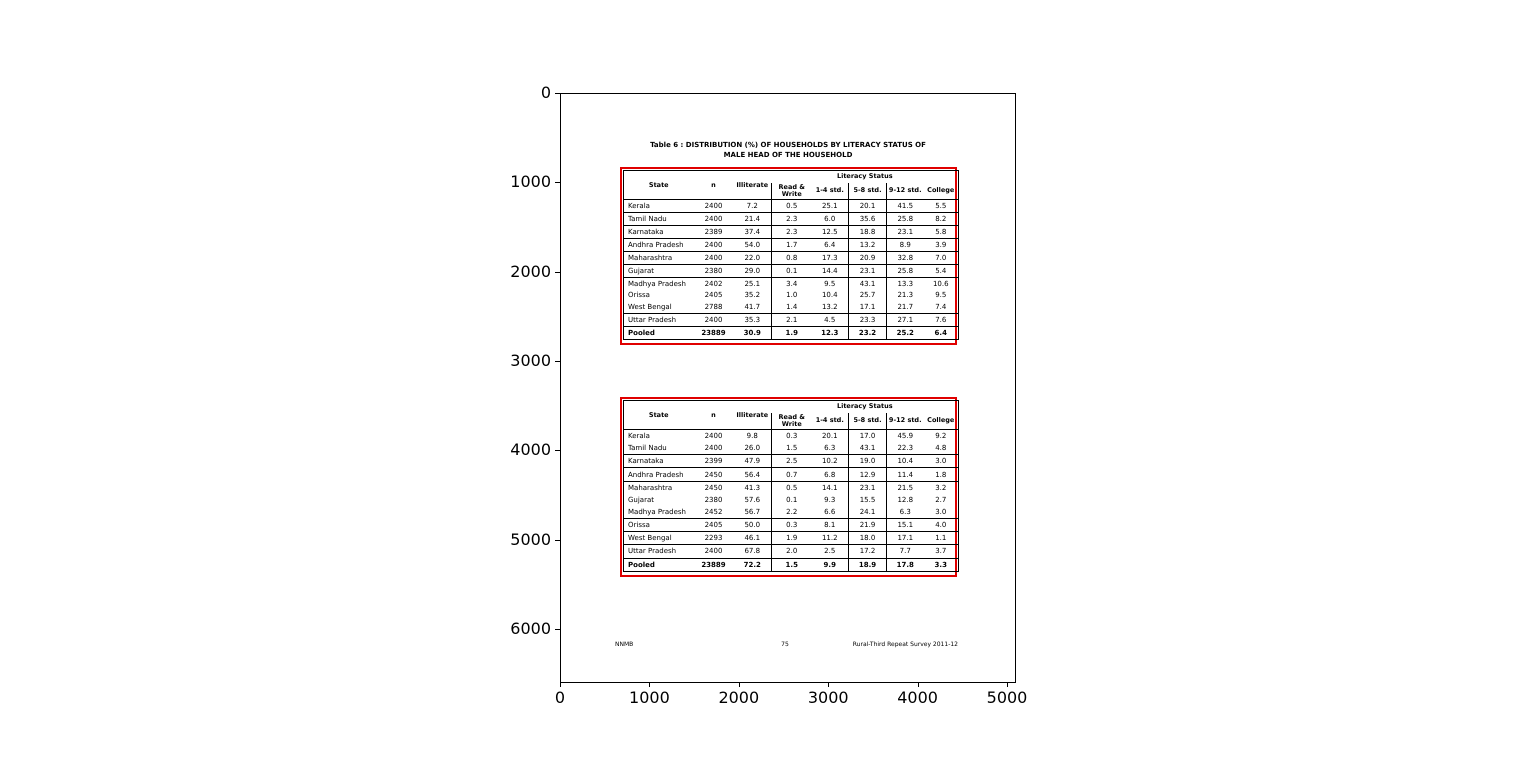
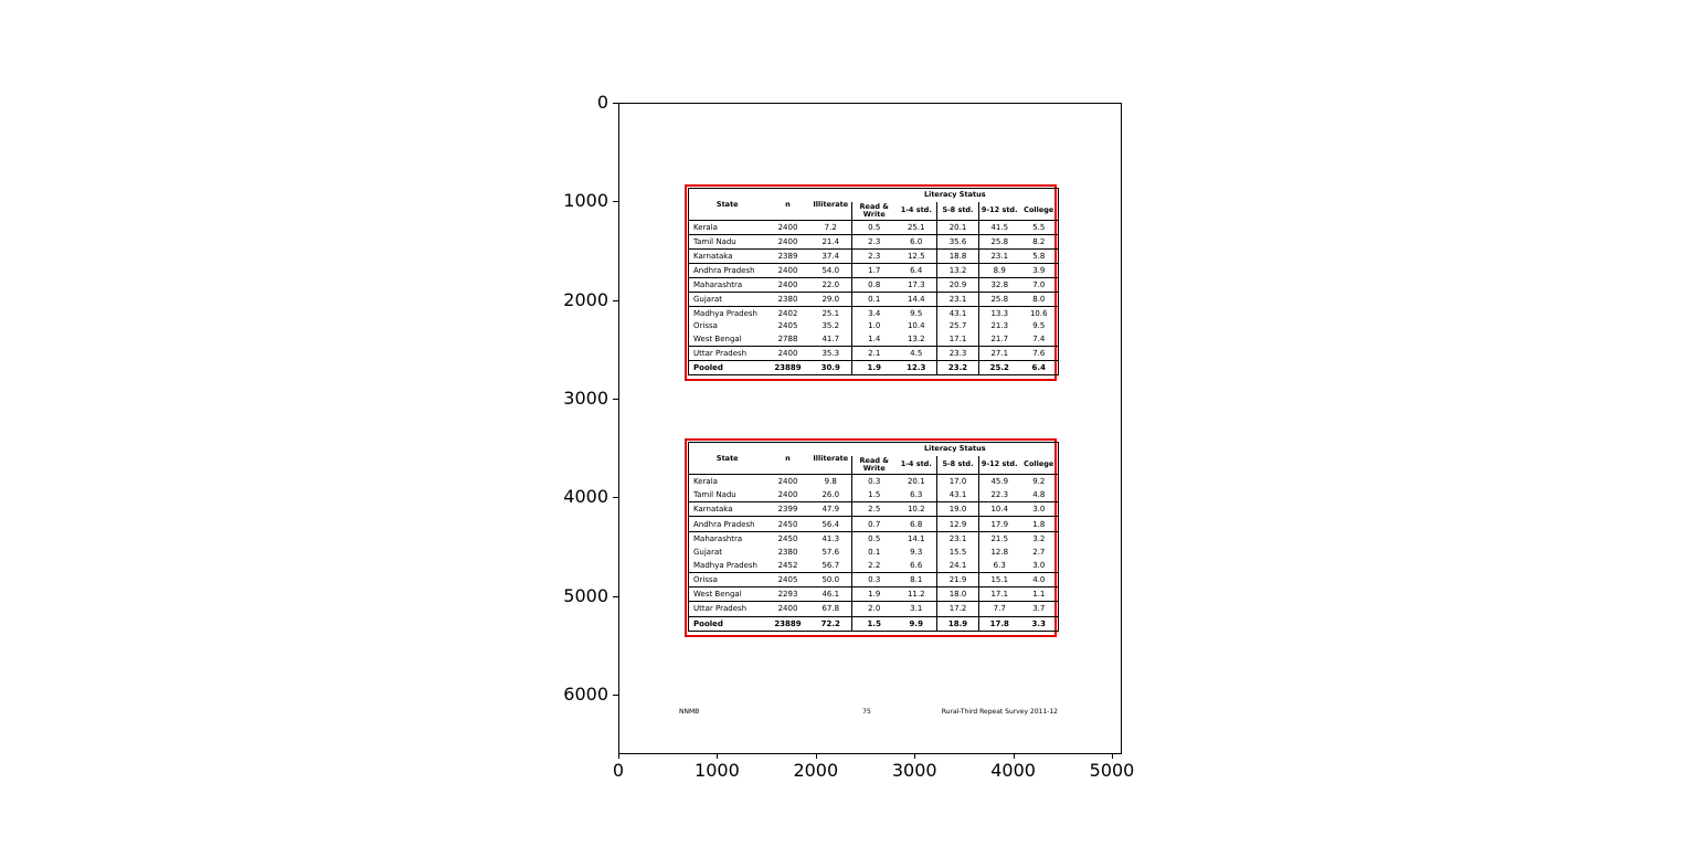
- Table 6 : DISTRIBUTION (%) OF HOUSEHOLDS BY LITERACY STATUS OF
- MALE HEAD OF THE HOUSEHOLD
  State	n	Illiterate	Literacy Status
  Read & Write	1-4 std.	5-8 std.	9-12 std.	College
  Kerala	2400	7.2	0.5	25.1	20.1	41.5	5.5
  Tamil Nadu	2400	21.4	2.3	6.0	35.6	25.8	8.2
  Karnataka	2389	37.4	2.3	12.5	18.8	23.1	5.8
  Andhra Pradesh	2400	54.0	1.7	6.4	13.2	8.9	3.9
- Gujarat	2380	29.0	0.1	14.4	23.1	25.8	5.4
+ Gujarat	2380	29.0	0.1	14.4	23.1	25.8	8.0
  Madhya Pradesh	2402	25.1	3.4	9.5	43.1	13.3	10.6
  Orissa	2405	35.2	1.0	10.4	25.7	21.3	9.5
  West Bengal	2788	41.7	1.4	13.2	17.1	21.7	7.4
  Uttar Pradesh	2400	35.3	2.1	4.5	23.3	27.1	7.6
  Pooled	23889	30.9	1.9	12.3	23.2	25.2	6.4
  State	n	Illiterate	Literacy Status
  Read & Write	1-4 std.	5-8 std.	9-12 std.	College
  Kerala	2400	9.8	0.3	20.1	17.0	45.9	9.2
  Tamil Nadu	2400	26.0	1.5	6.3	43.1	22.3	4.8
  Karnataka	2399	47.9	2.5	10.2	19.0	10.4	3.0
- Andhra Pradesh	2450	56.4	0.7	6.8	12.9	11.4	1.8
+ Andhra Pradesh	2450	56.4	0.7	6.8	12.9	17.9	1.8
  Maharashtra	2450	41.3	0.5	14.1	23.1	21.5	3.2
  Gujarat	2380	57.6	0.1	9.3	15.5	12.8	2.7
  Madhya Pradesh	2452	56.7	2.2	6.6	24.1	6.3	3.0
  Orissa	2405	50.0	0.3	8.1	21.9	15.1	4.0
  West Bengal	2293	46.1	1.9	11.2	18.0	17.1	1.1
- Uttar Pradesh	2400	67.8	2.0	2.5	17.2	7.7	3.7
+ Uttar Pradesh	2400	67.8	2.0	3.1	17.2	7.7	3.7
  Pooled	23889	72.2	1.5	9.9	18.9	17.8	3.3
  0
  1000
  2000
  3000
  4000
  5000
  0
  1000
  2000
  3000
  4000
  5000
  6000
